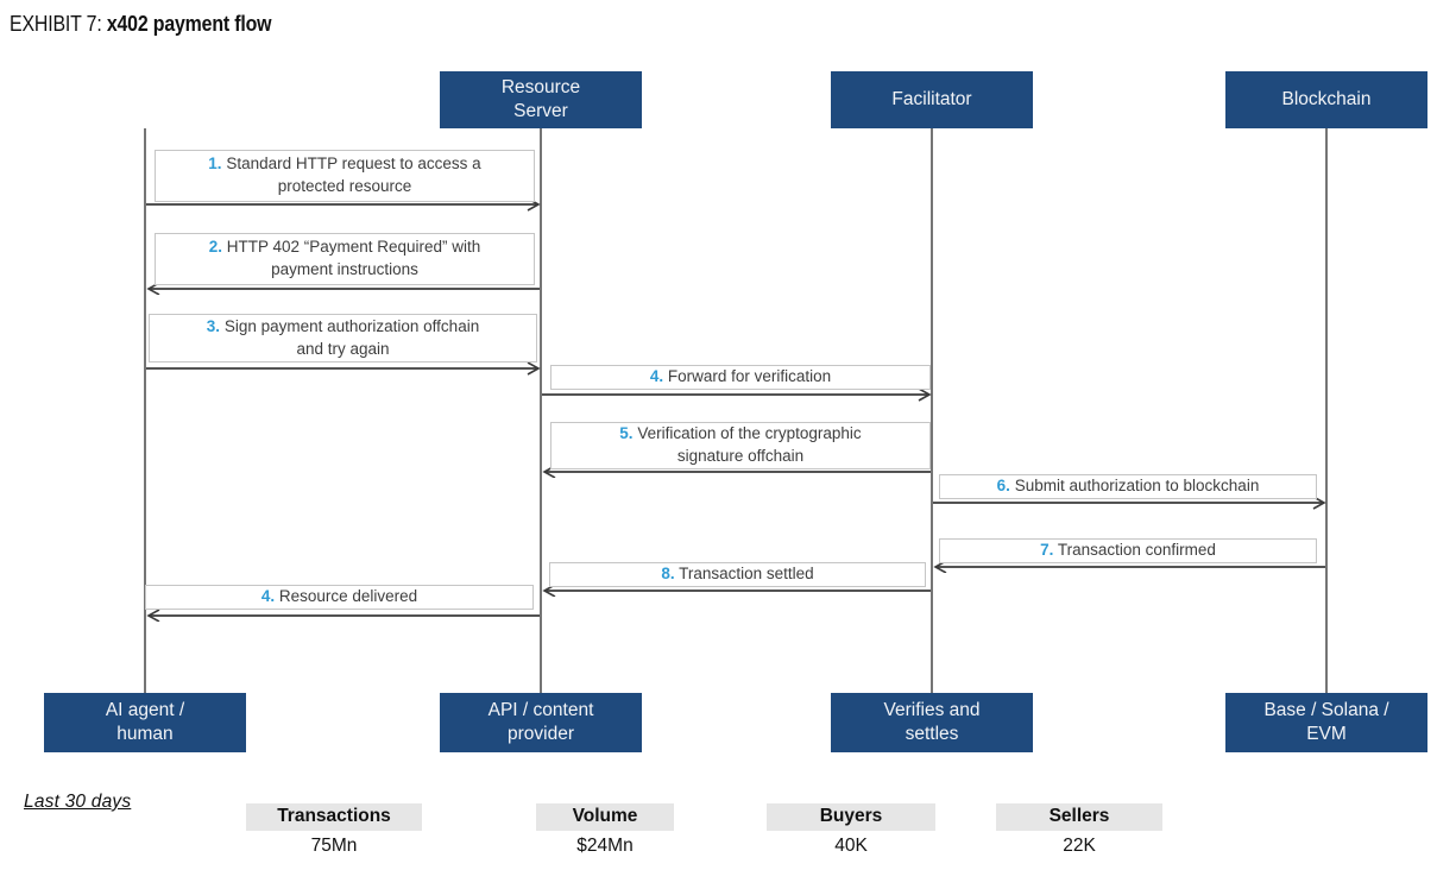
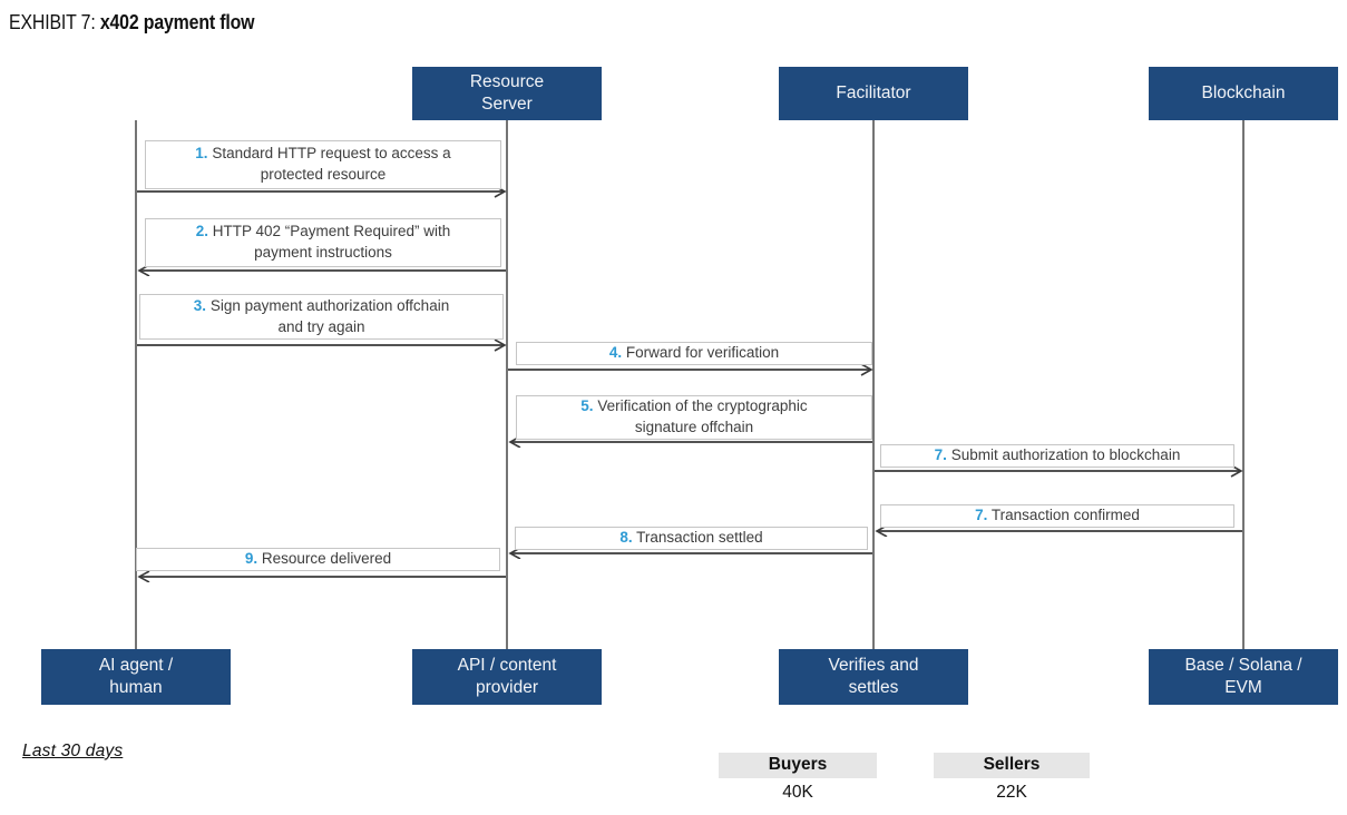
  EXHIBIT 7: x402 payment flow
  Resource
  Server
  Facilitator
  Blockchain
  1. Standard HTTP request to access a
  protected resource
  2. HTTP 402 “Payment Required” with
  payment instructions
  3. Sign payment authorization offchain
  and try again
  4. Forward for verification
  5. Verification of the cryptographic
  signature offchain
- 6. Submit authorization to blockchain
+ 7. Submit authorization to blockchain
  7. Transaction confirmed
  8. Transaction settled
- 4. Resource delivered
+ 9. Resource delivered
  AI agent /
  human
  API / content
  provider
  Verifies and
  settles
  Base / Solana /
  EVM
  Last 30 days
- Transactions
- 75Mn
- Volume
- $24Mn
  Buyers
  40K
  Sellers
  22K
